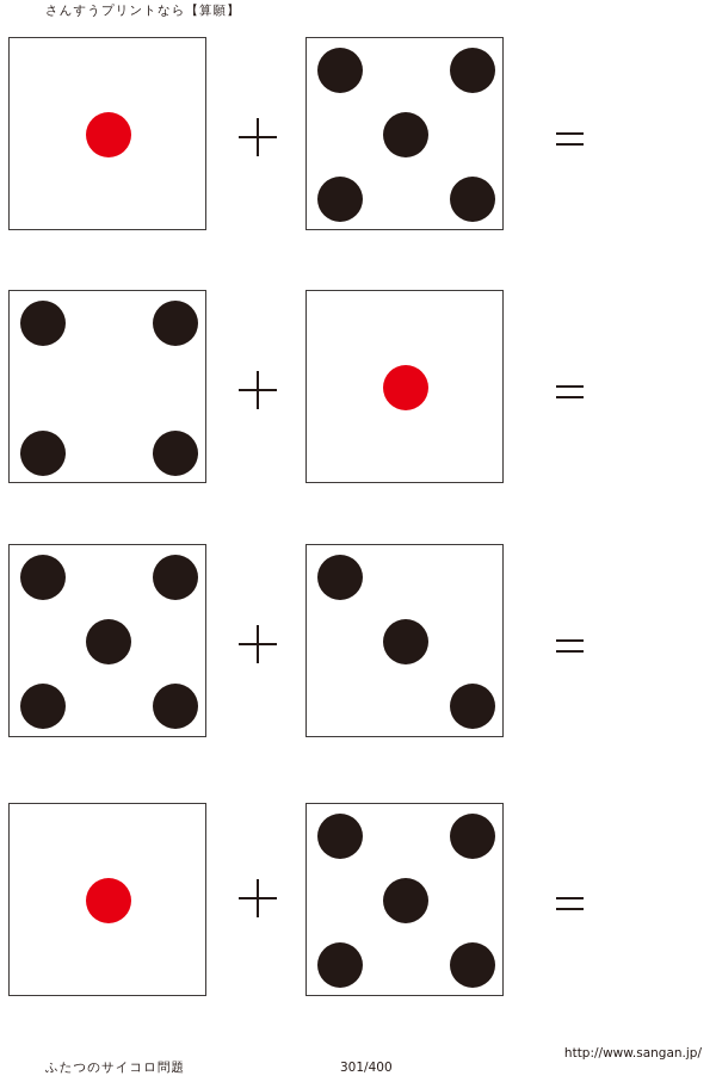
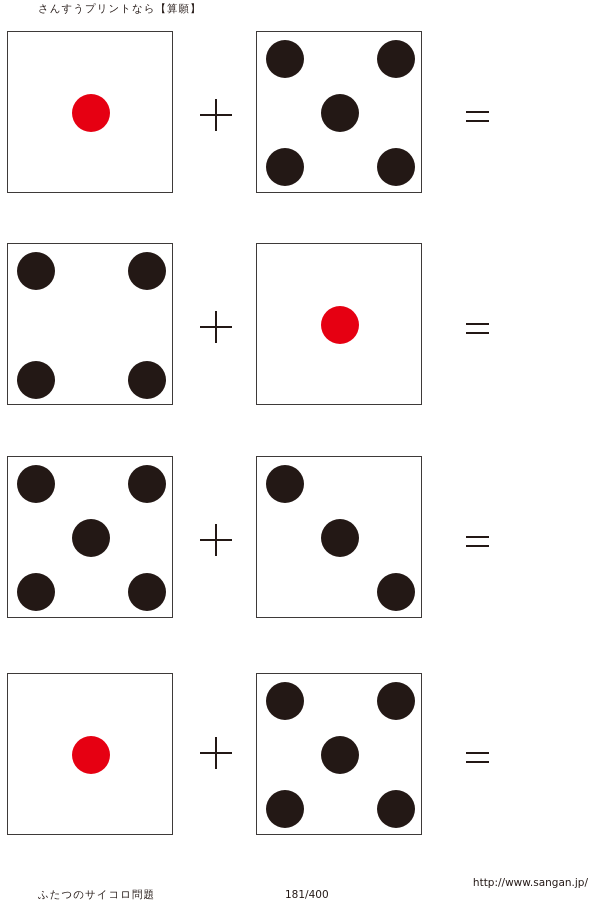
  さんすうプリントなら【算願】
  ふたつのサイコロ問題
- 301/400
+ 181/400
  http://www.sangan.jp/
